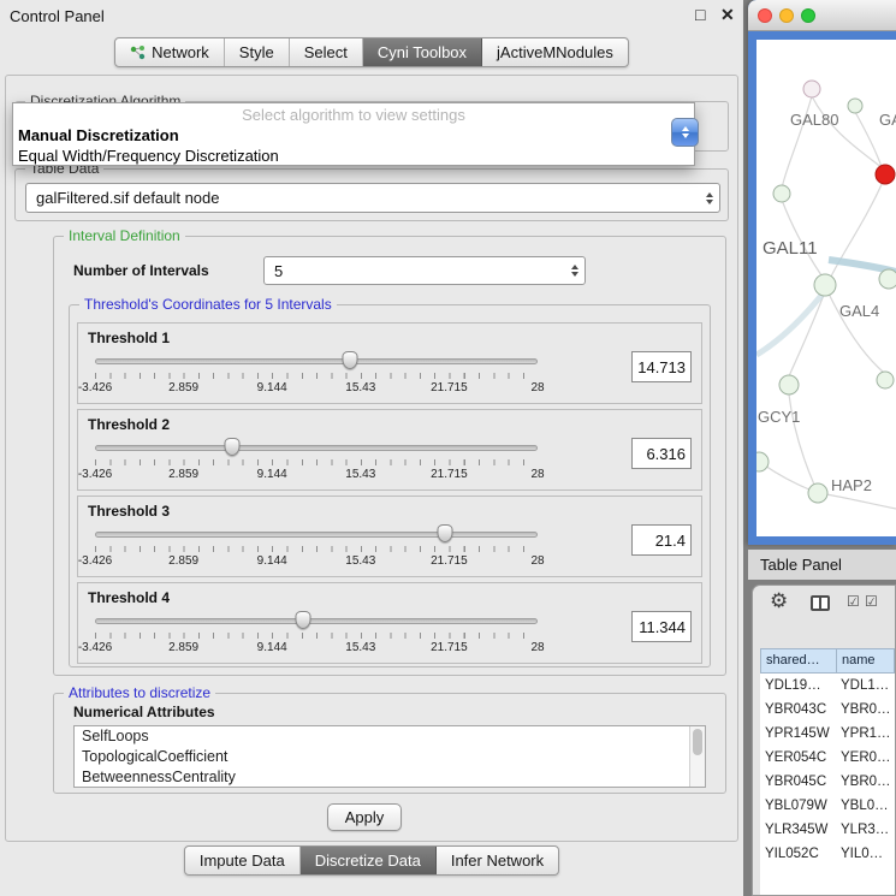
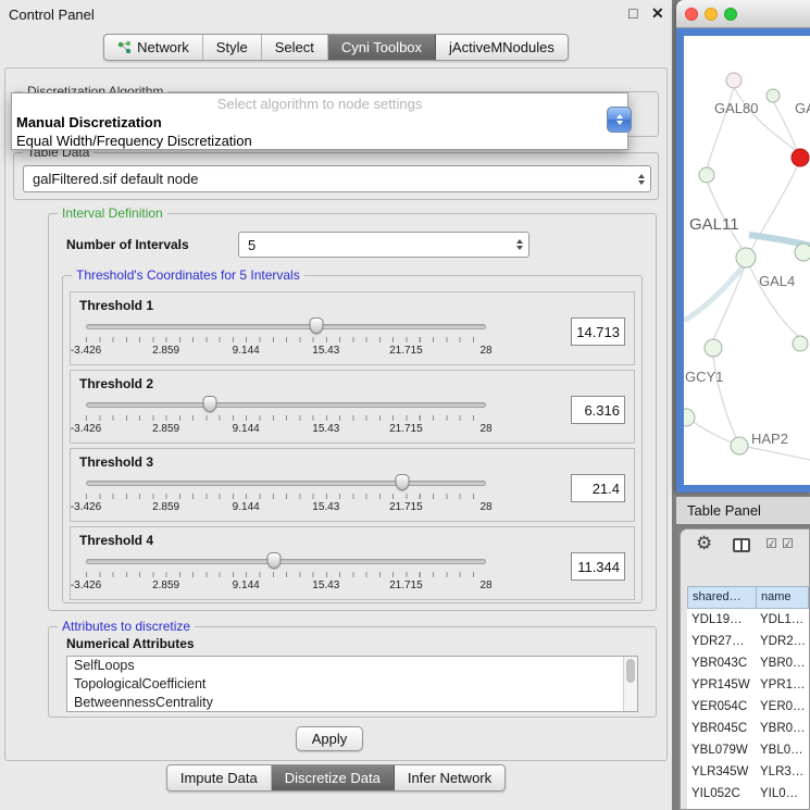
  Control Panel
  □
  ✕
  Network
  Style
  Select
  Cyni Toolbox
  jActiveMNodules
  Discretization Algorithm
  Table Data
  galFiltered.sif default node
  Interval Definition
  Number of Intervals
  5
  Threshold's Coordinates for 5 Intervals
  Threshold 1
  -3.426
  2.859
  9.144
  15.43
  21.715
  28
  14.713
  Threshold 2
  -3.426
  2.859
  9.144
  15.43
  21.715
  28
  6.316
  Threshold 3
  -3.426
  2.859
  9.144
  15.43
  21.715
  28
  21.4
  Threshold 4
  -3.426
  2.859
  9.144
  15.43
  21.715
  28
  11.344
  Attributes to discretize
  Numerical Attributes
  SelfLoops
  TopologicalCoefficient
  BetweennessCentrality
  Apply
  Impute Data
  Discretize Data
  Infer Network
- Select algorithm to view settings
+ Select algorithm to node settings
  Manual Discretization
  Equal Width/Frequency Discretization
  GAL80
  GAL11
  GAL4
  GCY1
  HAP2
  Table Panel
  ⚙
  ☑
  ☑
  shared…
  name
  YDL19…
  YDL1…
+ YDR27…
+ YDR2…
  YBR043C
  YBR0…
  YPR145W
  YPR1…
  YER054C
  YER0…
  YBR045C
  YBR0…
  YBL079W
  YBL0…
  YLR345W
  YLR3…
  YIL052C
  YIL0…
